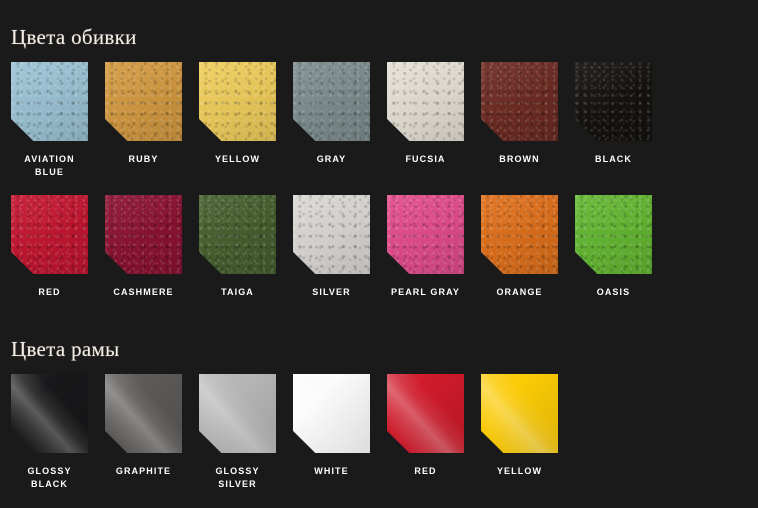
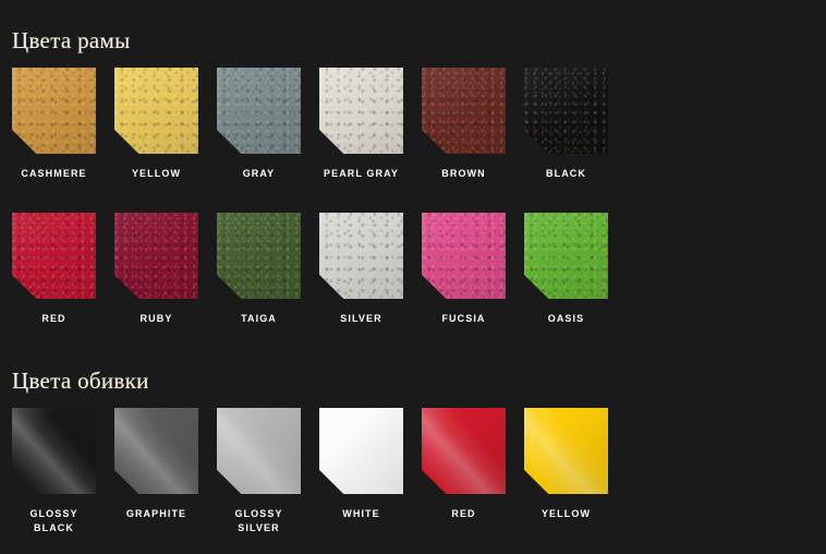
- Цвета обивки
+ Цвета рамы
- AVIATION
- BLUE
- RUBY
+ CASHMERE
  YELLOW
  GRAY
- FUCSIA
+ PEARL GRAY
  BROWN
  BLACK
  RED
- CASHMERE
+ RUBY
  TAIGA
  SILVER
- PEARL GRAY
+ FUCSIA
- ORANGE
  OASIS
- Цвета рамы
+ Цвета обивки
  GLOSSY
  BLACK
  GRAPHITE
  GLOSSY
  SILVER
  WHITE
  RED
  YELLOW
